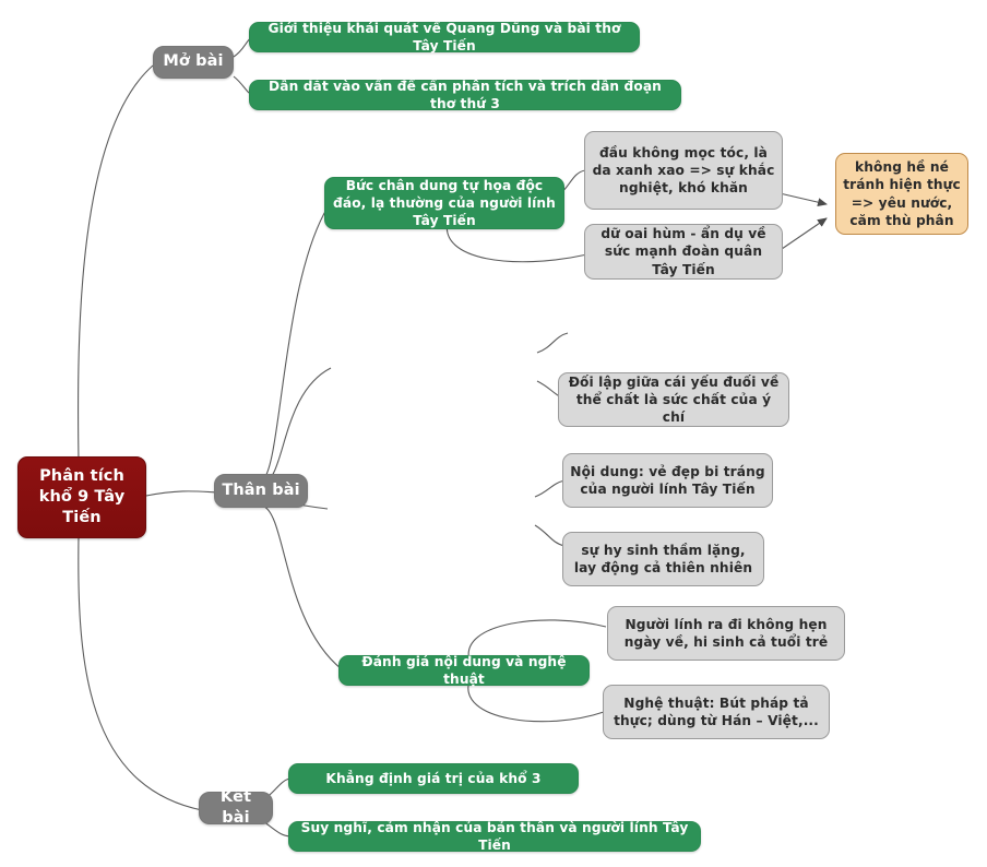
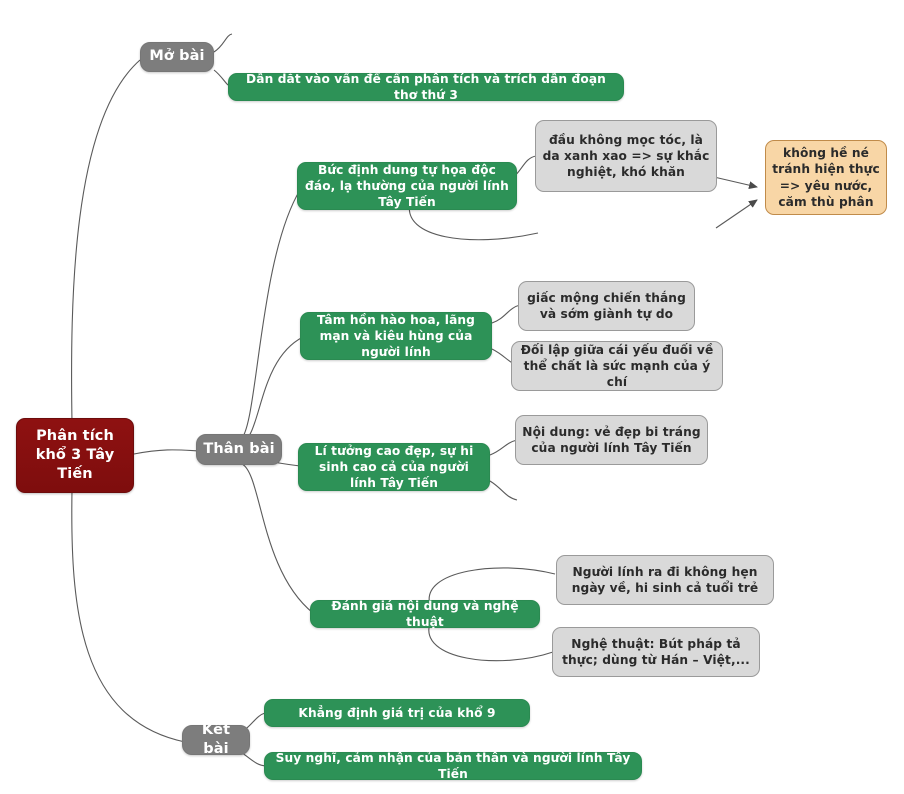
- Phân tích khổ 9 Tây Tiến
+ Phân tích khổ 3 Tây Tiến
  Mở bài
- Giới thiệu khái quát về Quang Dũng và bài thơ Tây Tiến
  Dẫn dắt vào vấn đề cần phân tích và trích dẫn đoạn thơ thứ 3
  Thân bài
- Bức chân dung tự họa độc đáo, lạ thường của người lính Tây Tiến
+ Bức định dung tự họa độc đáo, lạ thường của người lính Tây Tiến
  đầu không mọc tóc, là da xanh xao => sự khắc nghiệt, khó khăn
- dữ oai hùm - ẩn dụ về sức mạnh đoàn quân Tây Tiến
  không hề né tránh hiện thực => yêu nước, căm thù phân
+ Tâm hồn hào hoa, lãng mạn và kiêu hùng của người lính
+ giấc mộng chiến thắng và sớm giành tự do
- Đối lập giữa cái yếu đuối về thể chất là sức chất của ý chí
+ Đối lập giữa cái yếu đuối về thể chất là sức mạnh của ý chí
+ Lí tưởng cao đẹp, sự hi sinh cao cả của người lính Tây Tiến
  Nội dung: vẻ đẹp bi tráng của người lính Tây Tiến
- sự hy sinh thầm lặng, lay động cả thiên nhiên
  Đánh giá nội dung và nghệ thuật
  Người lính ra đi không hẹn ngày về, hi sinh cả tuổi trẻ
  Nghệ thuật: Bút pháp tả thực; dùng từ Hán – Việt,...
  Kết bài
- Khẳng định giá trị của khổ 3
+ Khẳng định giá trị của khổ 9
  Suy nghĩ, cảm nhận của bản thân và người lính Tây Tiến
